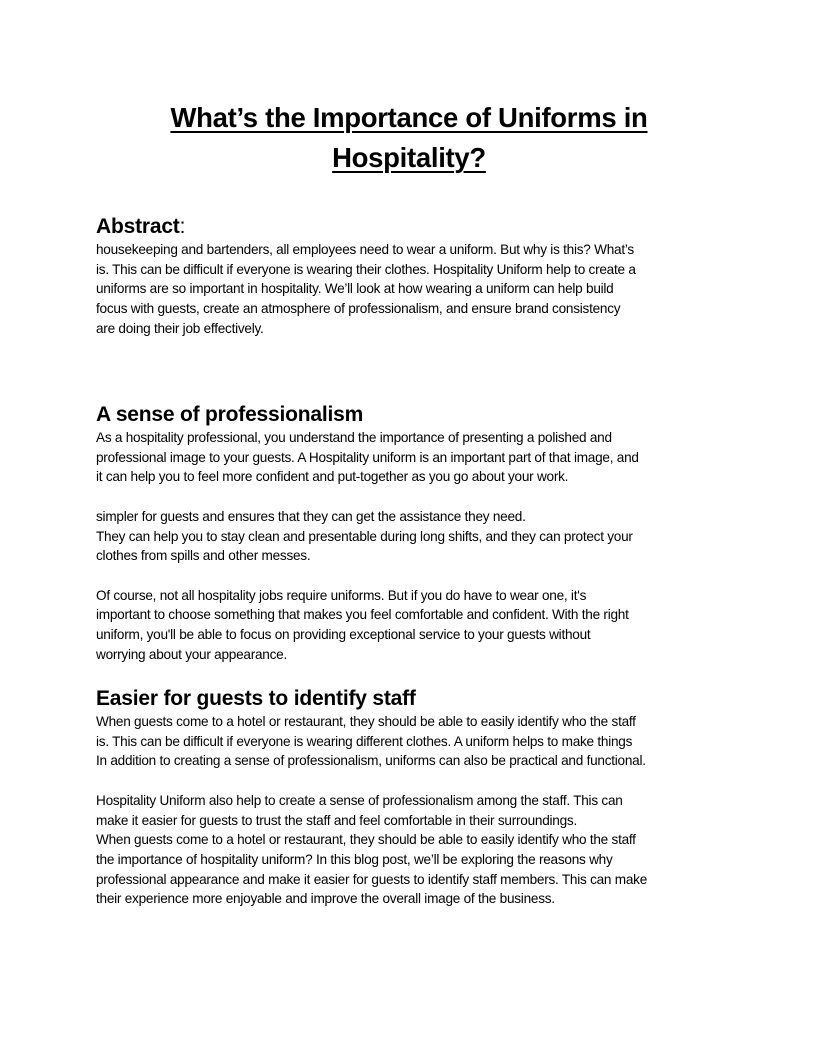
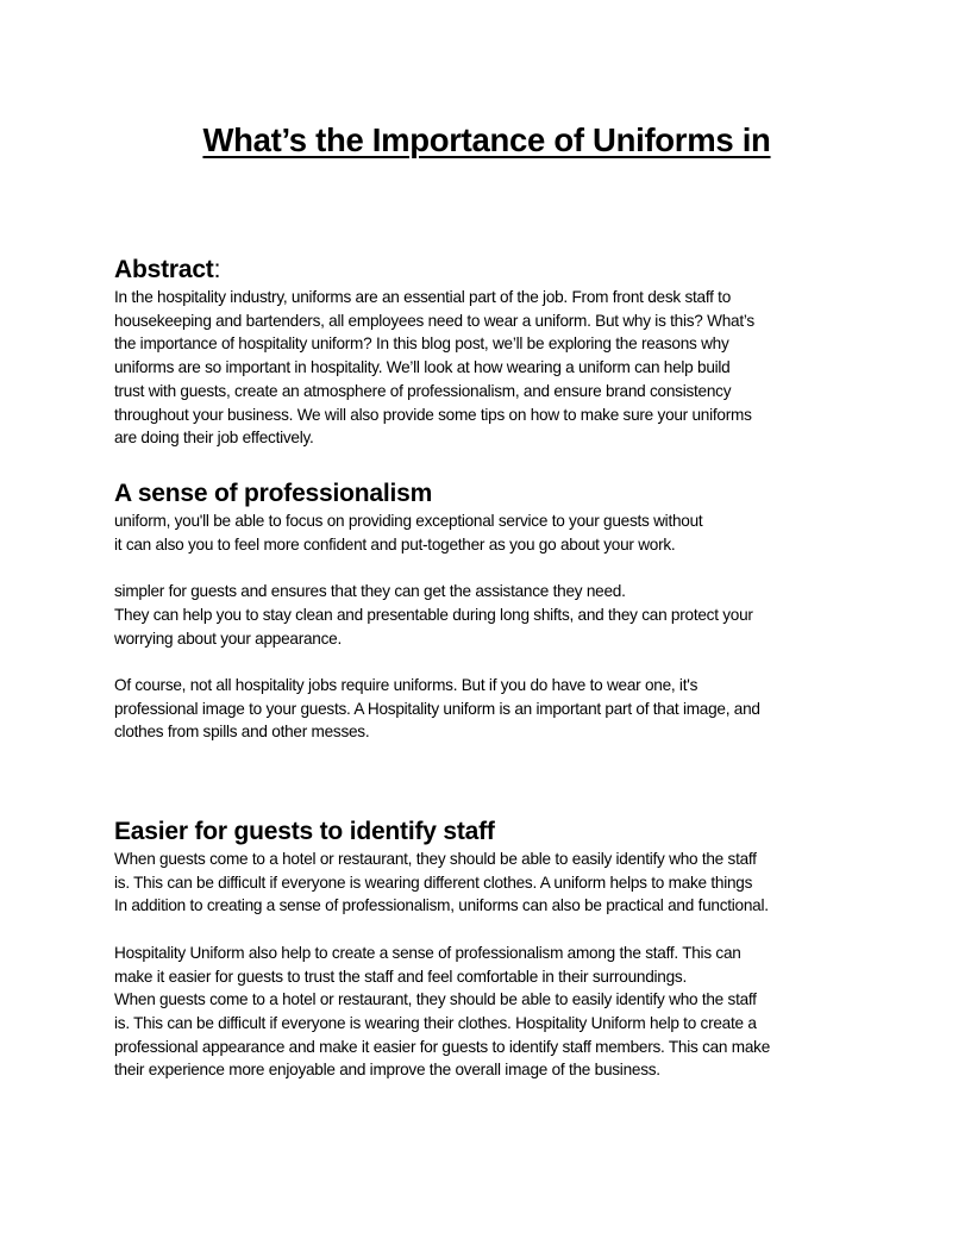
  What’s the Importance of Uniforms in
- Hospitality?
  Abstract:
+ In the hospitality industry, uniforms are an essential part of the job. From front desk staff to
  housekeeping and bartenders, all employees need to wear a uniform. But why is this? What’s
- is. This can be difficult if everyone is wearing their clothes. Hospitality Uniform help to create a
+ the importance of hospitality uniform? In this blog post, we’ll be exploring the reasons why
  uniforms are so important in hospitality. We’ll look at how wearing a uniform can help build
- focus with guests, create an atmosphere of professionalism, and ensure brand consistency
+ trust with guests, create an atmosphere of professionalism, and ensure brand consistency
+ throughout your business. We will also provide some tips on how to make sure your uniforms
  are doing their job effectively.
  A sense of professionalism
- As a hospitality professional, you understand the importance of presenting a polished and
- professional image to your guests. A Hospitality uniform is an important part of that image, and
+ uniform, you'll be able to focus on providing exceptional service to your guests without
- it can help you to feel more confident and put-together as you go about your work.
+ it can also you to feel more confident and put-together as you go about your work.
  simpler for guests and ensures that they can get the assistance they need.
  They can help you to stay clean and presentable during long shifts, and they can protect your
- clothes from spills and other messes.
+ worrying about your appearance.
  Of course, not all hospitality jobs require uniforms. But if you do have to wear one, it's
- important to choose something that makes you feel comfortable and confident. With the right
- uniform, you'll be able to focus on providing exceptional service to your guests without
+ professional image to your guests. A Hospitality uniform is an important part of that image, and
- worrying about your appearance.
+ clothes from spills and other messes.
  Easier for guests to identify staff
  When guests come to a hotel or restaurant, they should be able to easily identify who the staff
  is. This can be difficult if everyone is wearing different clothes. A uniform helps to make things
  In addition to creating a sense of professionalism, uniforms can also be practical and functional.
  Hospitality Uniform also help to create a sense of professionalism among the staff. This can
  make it easier for guests to trust the staff and feel comfortable in their surroundings.
  When guests come to a hotel or restaurant, they should be able to easily identify who the staff
- the importance of hospitality uniform? In this blog post, we’ll be exploring the reasons why
+ is. This can be difficult if everyone is wearing their clothes. Hospitality Uniform help to create a
  professional appearance and make it easier for guests to identify staff members. This can make
  their experience more enjoyable and improve the overall image of the business.
